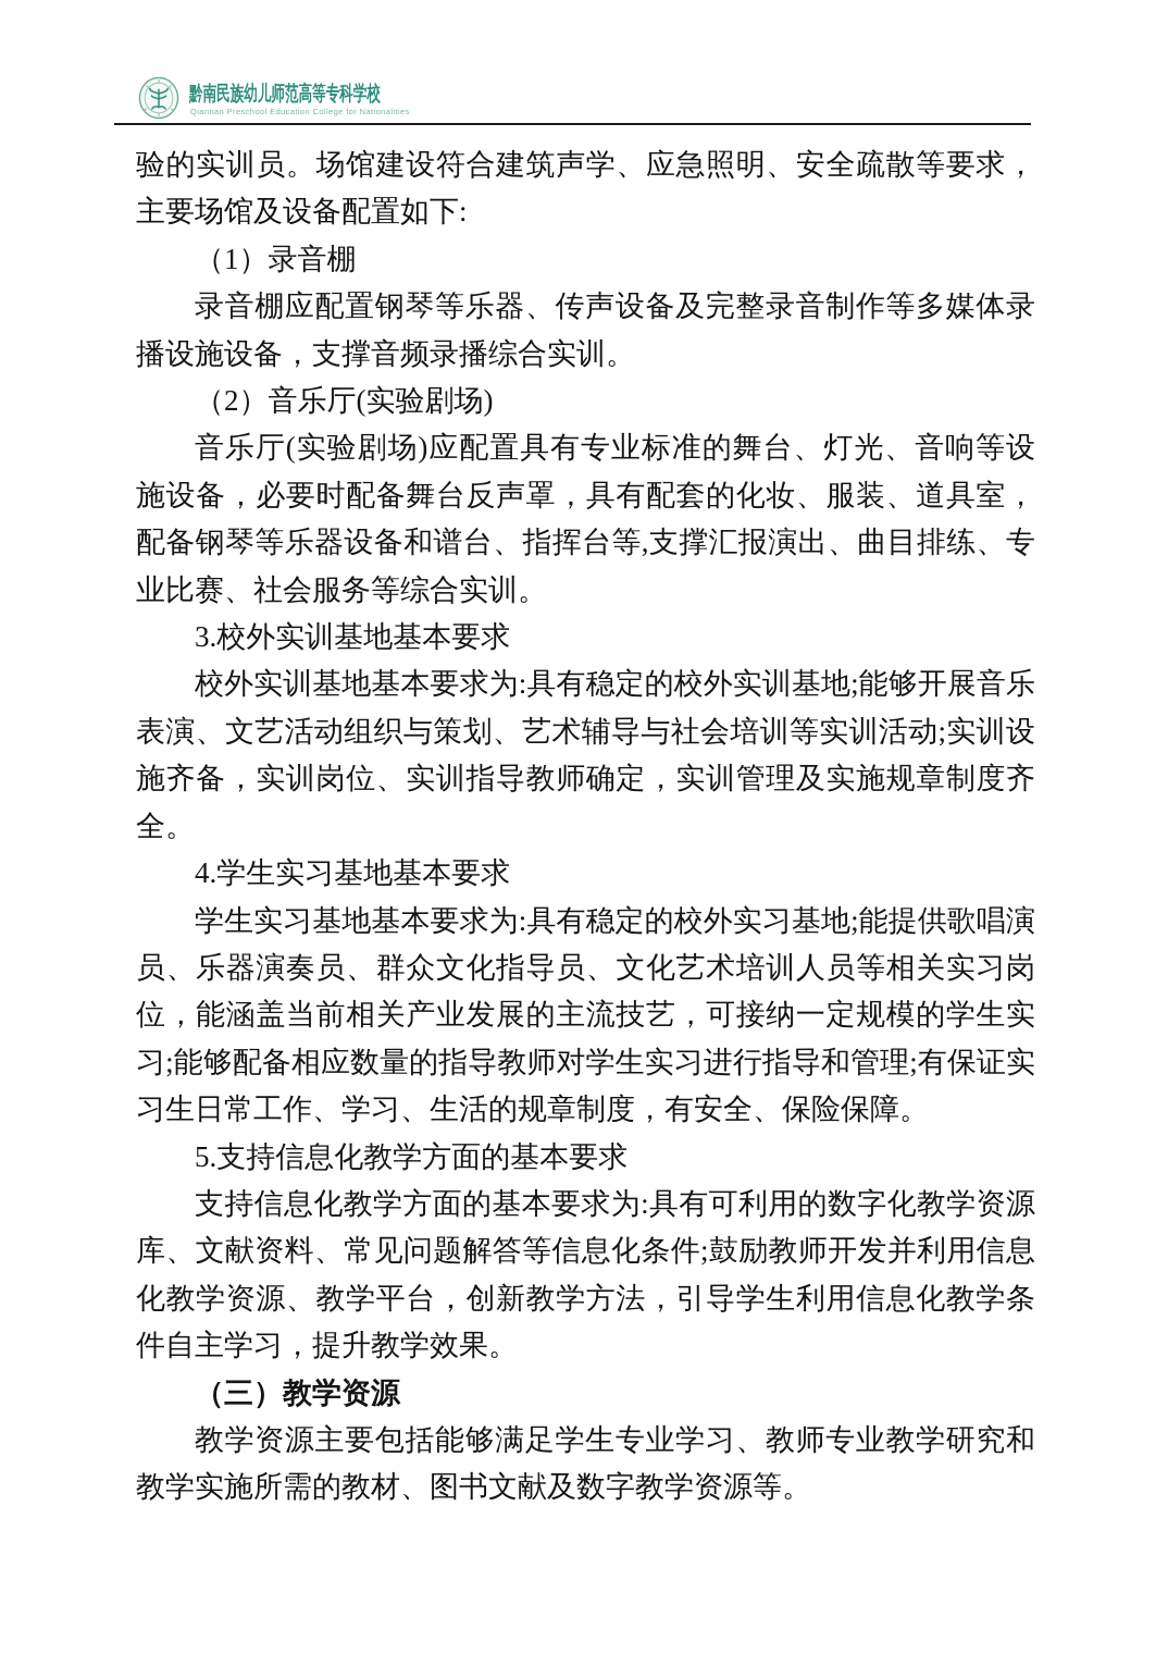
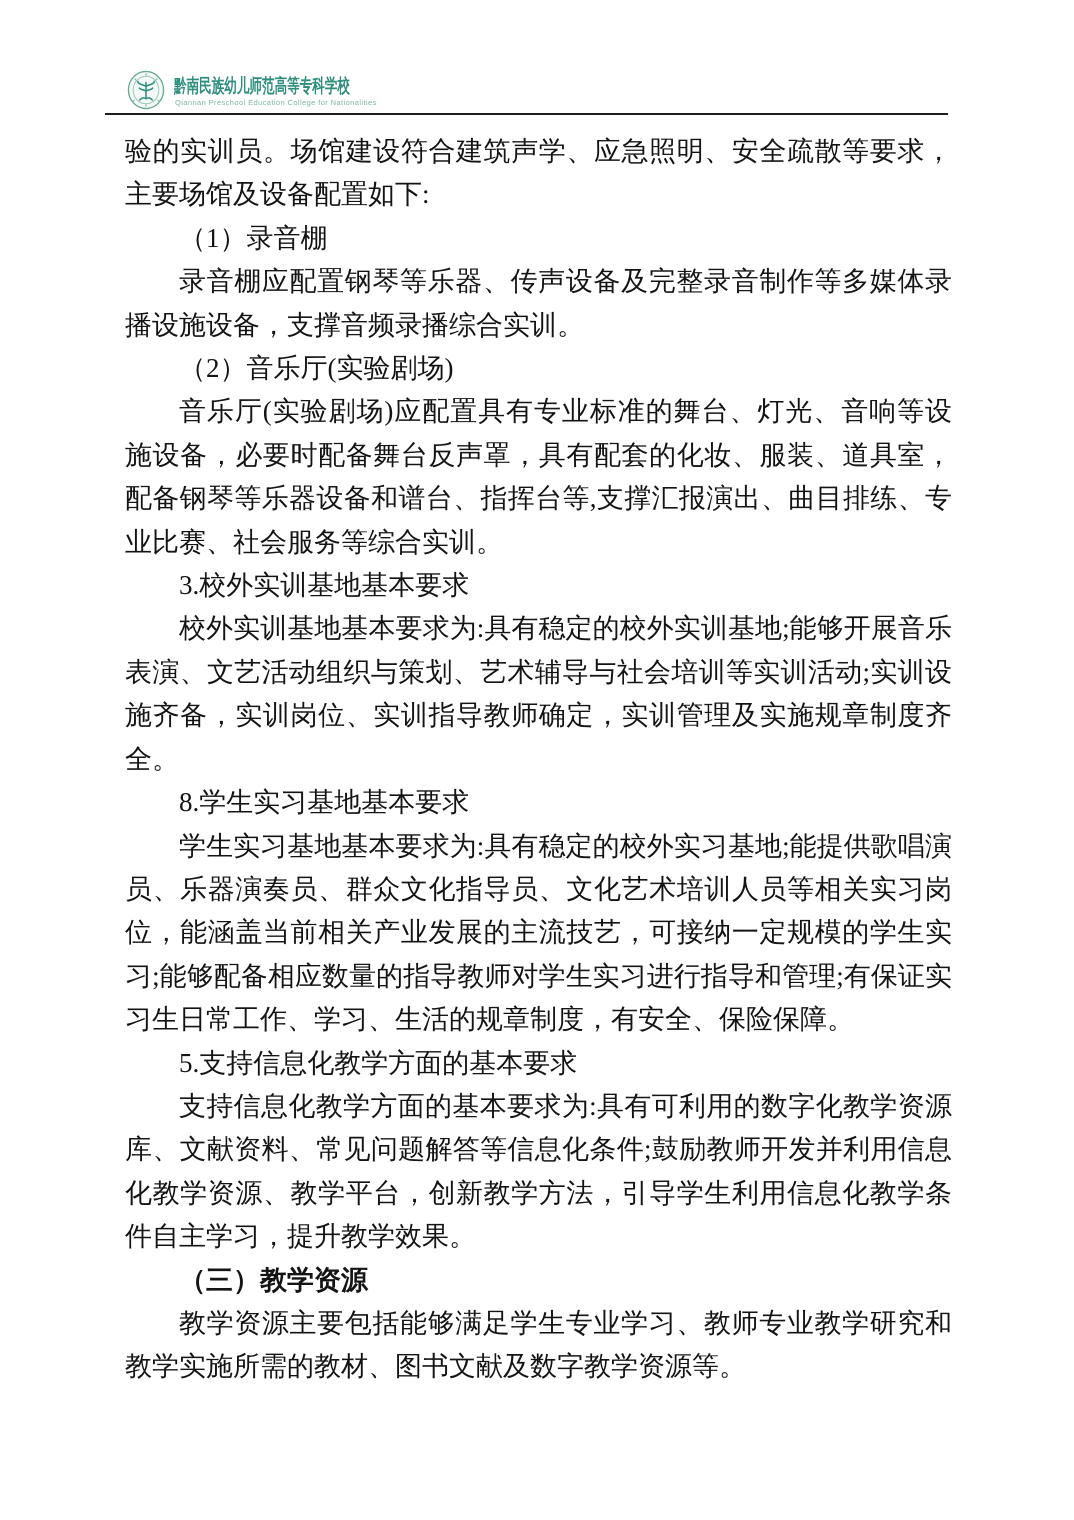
  黔南民族幼儿师范高等专科学校
  Qiannan Preschool Education College for Nationalities
  验的实训员。场馆建设符合建筑声学、应急照明、安全疏散等要求，主要场馆及设备配置如下:
  （1）录音棚
  录音棚应配置钢琴等乐器、传声设备及完整录音制作等多媒体录播设施设备，支撑音频录播综合实训。
  （2）音乐厅(实验剧场)
  音乐厅(实验剧场)应配置具有专业标准的舞台、灯光、音响等设施设备，必要时配备舞台反声罩，具有配套的化妆、服装、道具室，配备钢琴等乐器设备和谱台、指挥台等,支撑汇报演出、曲目排练、专业比赛、社会服务等综合实训。
  3.校外实训基地基本要求
  校外实训基地基本要求为:具有稳定的校外实训基地;能够开展音乐表演、文艺活动组织与策划、艺术辅导与社会培训等实训活动;实训设施齐备，实训岗位、实训指导教师确定，实训管理及实施规章制度齐全。
- 4.学生实习基地基本要求
+ 8.学生实习基地基本要求
  学生实习基地基本要求为:具有稳定的校外实习基地;能提供歌唱演员、乐器演奏员、群众文化指导员、文化艺术培训人员等相关实习岗位，能涵盖当前相关产业发展的主流技艺，可接纳一定规模的学生实习;能够配备相应数量的指导教师对学生实习进行指导和管理;有保证实习生日常工作、学习、生活的规章制度，有安全、保险保障。
  5.支持信息化教学方面的基本要求
  支持信息化教学方面的基本要求为:具有可利用的数字化教学资源库、文献资料、常见问题解答等信息化条件;鼓励教师开发并利用信息化教学资源、教学平台，创新教学方法，引导学生利用信息化教学条件自主学习，提升教学效果。
  （三）教学资源
  教学资源主要包括能够满足学生专业学习、教师专业教学研究和教学实施所需的教材、图书文献及数字教学资源等。
